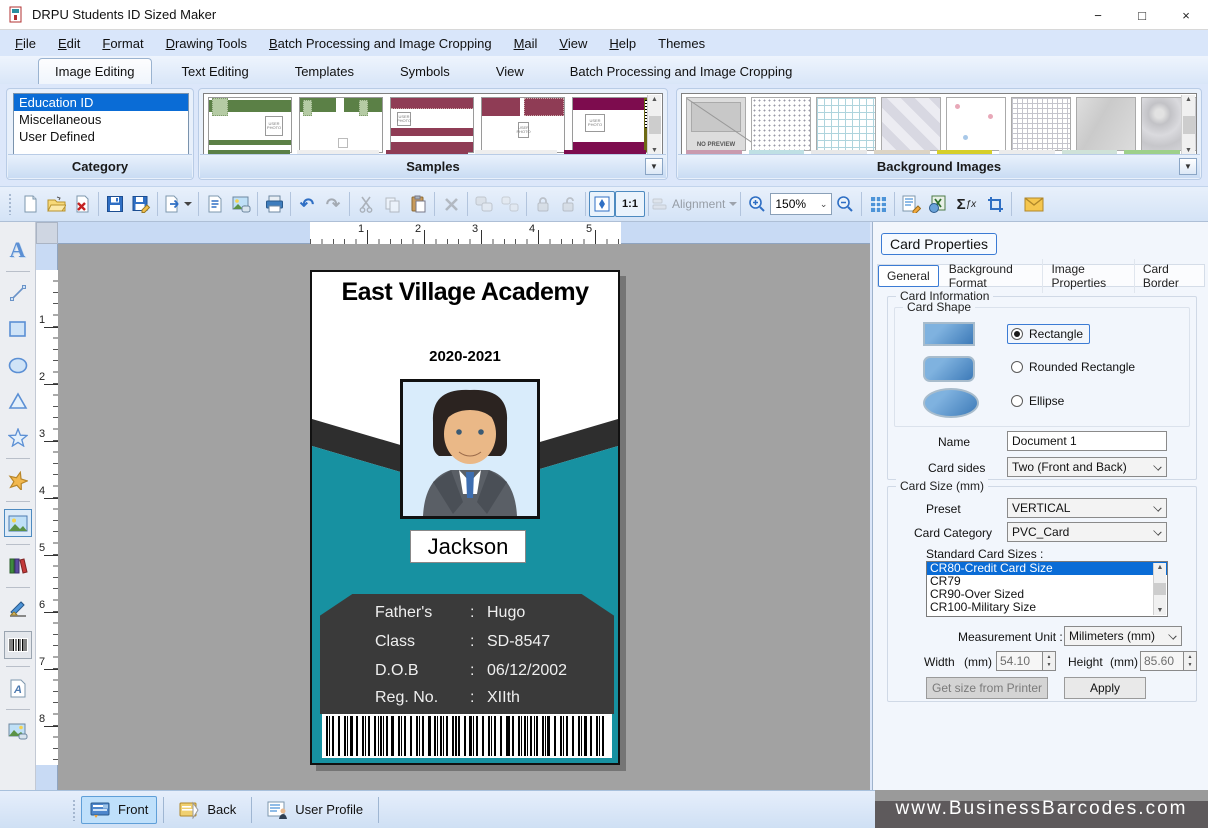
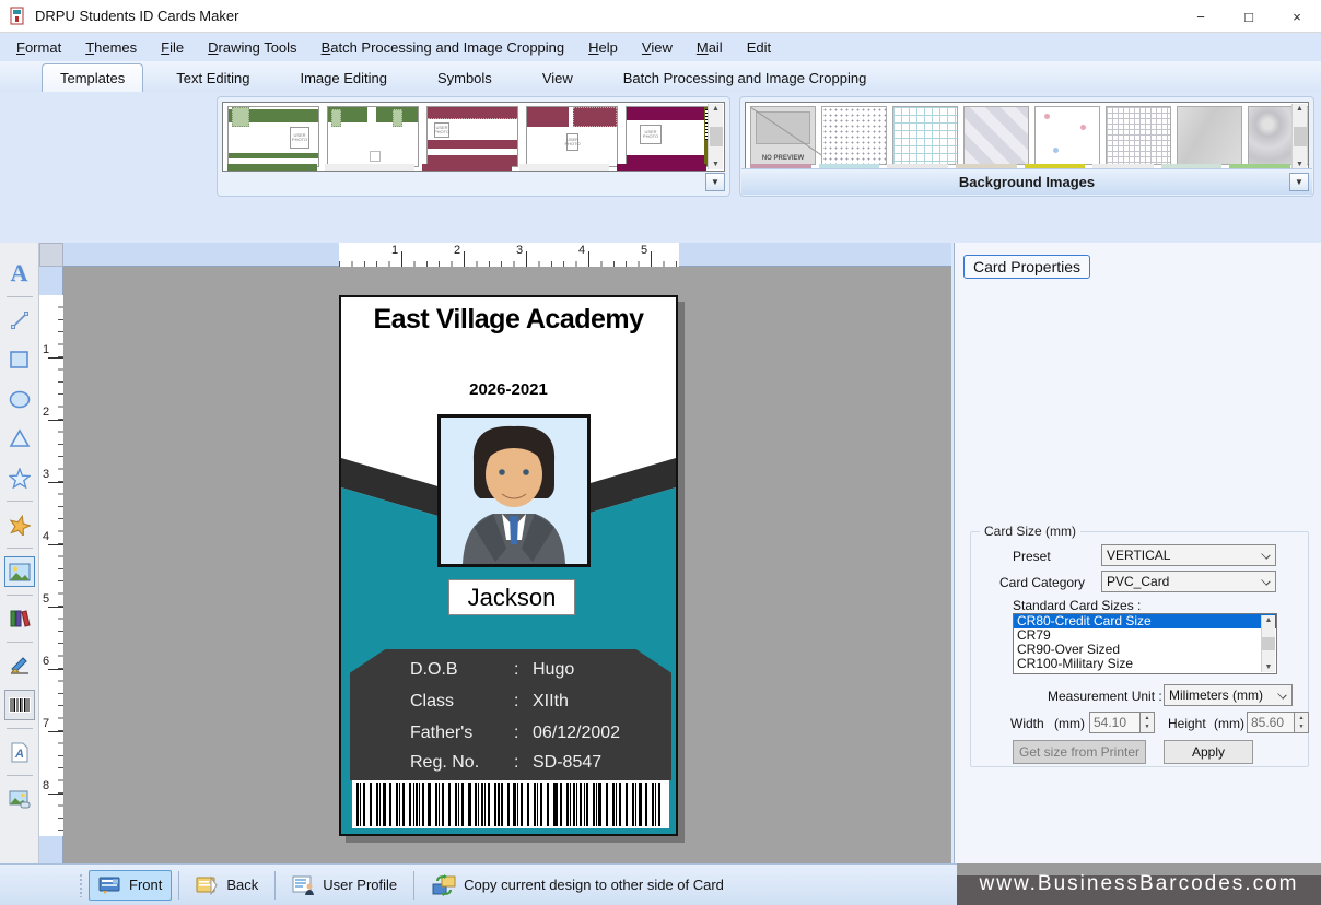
- DRPU Students ID Sized Maker
+ DRPU Students ID Cards Maker
  −
  □
  ×
- File
+ Format
- Edit
+ Themes
- Format
+ File
  Drawing Tools
  Batch Processing and Image Cropping
- Mail
+ Help
  View
- Help
+ Mail
- Themes
+ Edit
- Image Editing
+ Templates
  Text Editing
- Templates
+ Image Editing
  Symbols
  View
  Batch Processing and Image Cropping
- Education ID
- Miscellaneous
- User Defined
- Category
- Samples
  ▼
  Background Images
  ▼
- ↶
- ↷
- 1:1
- Alignment
- 150%
- ⌄
- Σ
- ƒx
  A
  A
  1
  2
  3
  4
  5
  1
  2
  3
  4
  5
  6
  7
  8
  East Village Academy
- 2020-2021
+ 2026-2021
  Jackson
- Father's
+ D.O.B
  :
  Hugo
  Class
  :
- SD-8547
+ XIIth
- D.O.B
+ Father's
  :
  06/12/2002
  Reg. No.
  :
- XIIth
+ SD-8547
  Card Properties
- General
- Background Format
- Image Properties
- Card Border
- Card Information
- Card Shape
- Rectangle
- Rounded Rectangle
- Ellipse
- Name
- Document 1
- Card sides
- Two (Front and Back)
  Card Size (mm)
  Preset
  VERTICAL
  Card Category
  PVC_Card
  Standard Card Sizes :
  CR80-Credit Card Size
  CR79
  CR90-Over Sized
  CR100-Military Size
  Measurement Unit :
  Milimeters (mm)
  Width
  (mm)
  54.10
  Height
  (mm)
  85.60
  Get size from Printer
  Apply
  Front
  Back
  User Profile
+ Copy current design to other side of Card
  www.BusinessBarcodes.com
